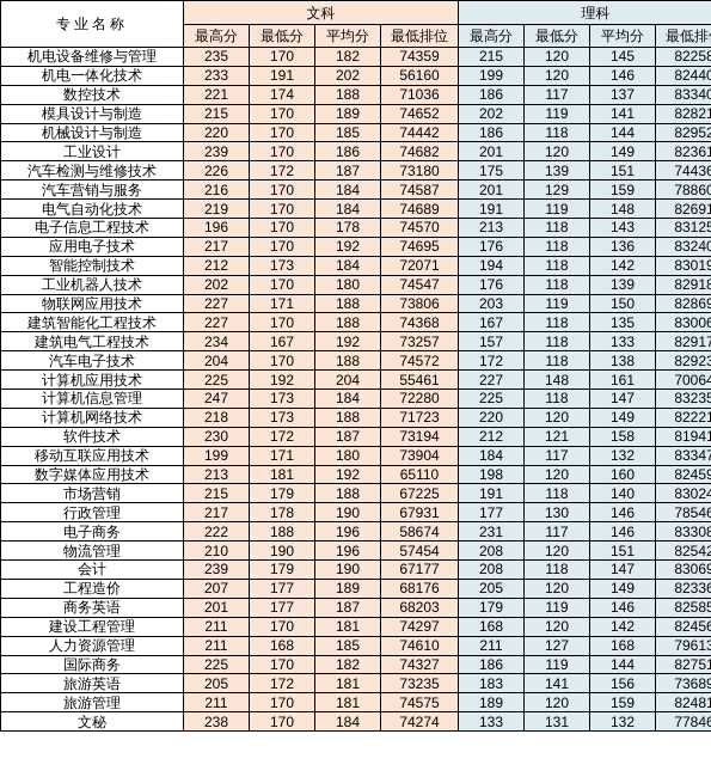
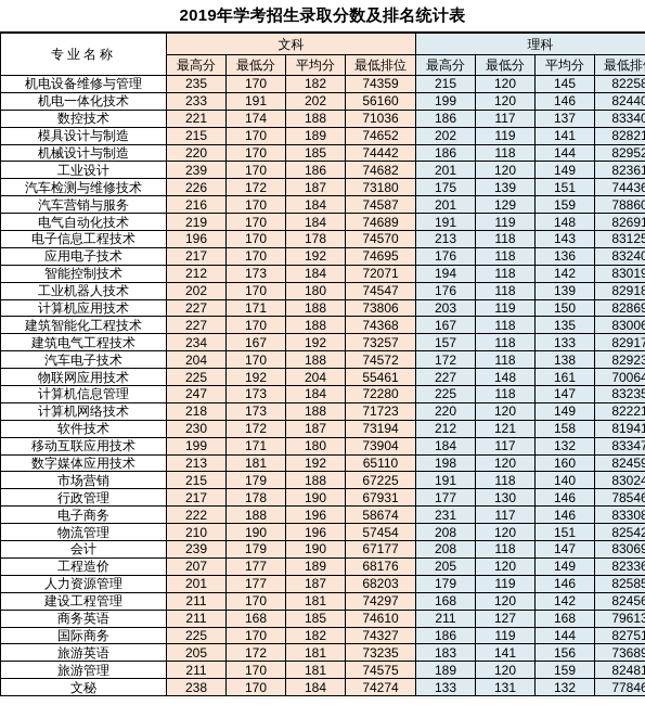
+ 2019年学考招生录取分数及排名统计表
  专业名称	文科	理科
  最高分	最低分	平均分	最低排位	最高分	最低分	平均分	最低排
  机电设备维修与管理	235	170	182	74359	215	120	145	82258
  机电一体化技术	233	191	202	56160	199	120	146	82440
  数控技术	221	174	188	71036	186	117	137	83340
  模具设计与制造	215	170	189	74652	202	119	141	82821
  机械设计与制造	220	170	185	74442	186	118	144	82952
  工业设计	239	170	186	74682	201	120	149	82361
  汽车检测与维修技术	226	172	187	73180	175	139	151	74436
  汽车营销与服务	216	170	184	74587	201	129	159	78860
  电气自动化技术	219	170	184	74689	191	119	148	82691
  电子信息工程技术	196	170	178	74570	213	118	143	83125
  应用电子技术	217	170	192	74695	176	118	136	83240
  智能控制技术	212	173	184	72071	194	118	142	83019
  工业机器人技术	202	170	180	74547	176	118	139	82918
- 物联网应用技术	227	171	188	73806	203	119	150	82869
+ 计算机应用技术	227	171	188	73806	203	119	150	82869
  建筑智能化工程技术	227	170	188	74368	167	118	135	83006
  建筑电气工程技术	234	167	192	73257	157	118	133	82917
  汽车电子技术	204	170	188	74572	172	118	138	82923
- 计算机应用技术	225	192	204	55461	227	148	161	70064
+ 物联网应用技术	225	192	204	55461	227	148	161	70064
  计算机信息管理	247	173	184	72280	225	118	147	83235
  计算机网络技术	218	173	188	71723	220	120	149	82221
  软件技术	230	172	187	73194	212	121	158	81941
  移动互联应用技术	199	171	180	73904	184	117	132	83347
  数字媒体应用技术	213	181	192	65110	198	120	160	82459
  市场营销	215	179	188	67225	191	118	140	83024
  行政管理	217	178	190	67931	177	130	146	78546
  电子商务	222	188	196	58674	231	117	146	83308
  物流管理	210	190	196	57454	208	120	151	82542
  会计	239	179	190	67177	208	118	147	83069
  工程造价	207	177	189	68176	205	120	149	82336
- 商务英语	201	177	187	68203	179	119	146	82585
+ 人力资源管理	201	177	187	68203	179	119	146	82585
  建设工程管理	211	170	181	74297	168	120	142	82456
- 人力资源管理	211	168	185	74610	211	127	168	79613
+ 商务英语	211	168	185	74610	211	127	168	79613
  国际商务	225	170	182	74327	186	119	144	82751
  旅游英语	205	172	181	73235	183	141	156	73689
  旅游管理	211	170	181	74575	189	120	159	82481
  文秘	238	170	184	74274	133	131	132	77846
